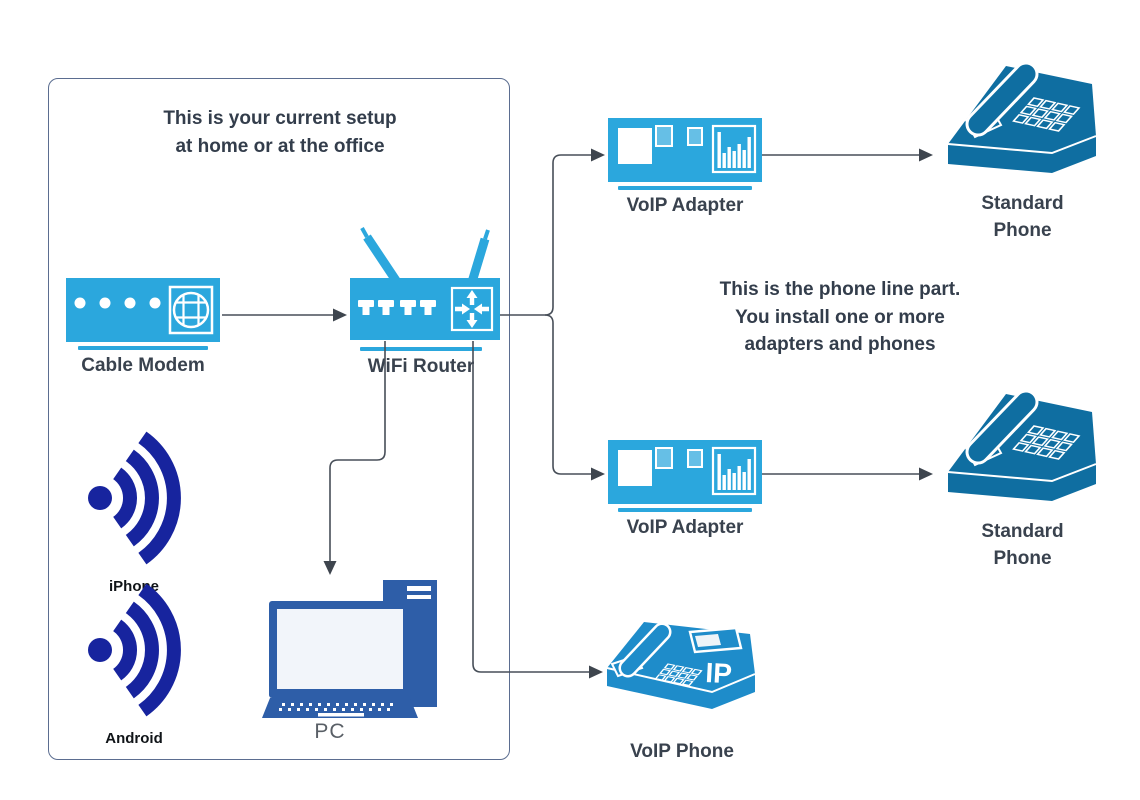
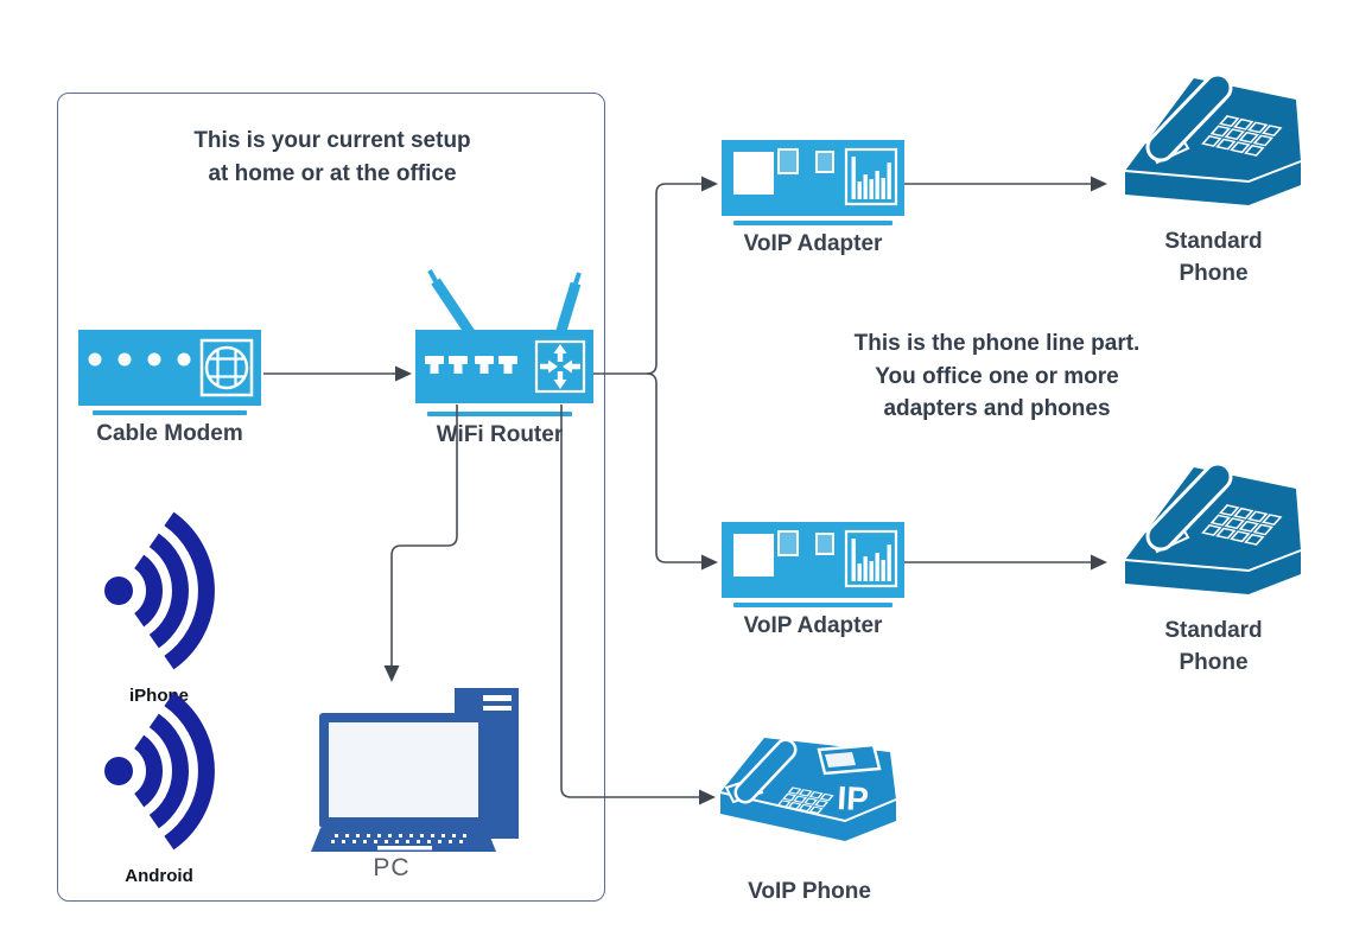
  This is your current setup
  at home or at the office
  This is the phone line part.
- You install one or more
+ You office one or more
  adapters and phones
  Cable Modem
  WiFi Router
  iPhoe
  Android
  PC
  VoIP Adapter
  VoIP Adapter
  Standard
  Phone
  Standard
  Phone
  VoIP Phone
